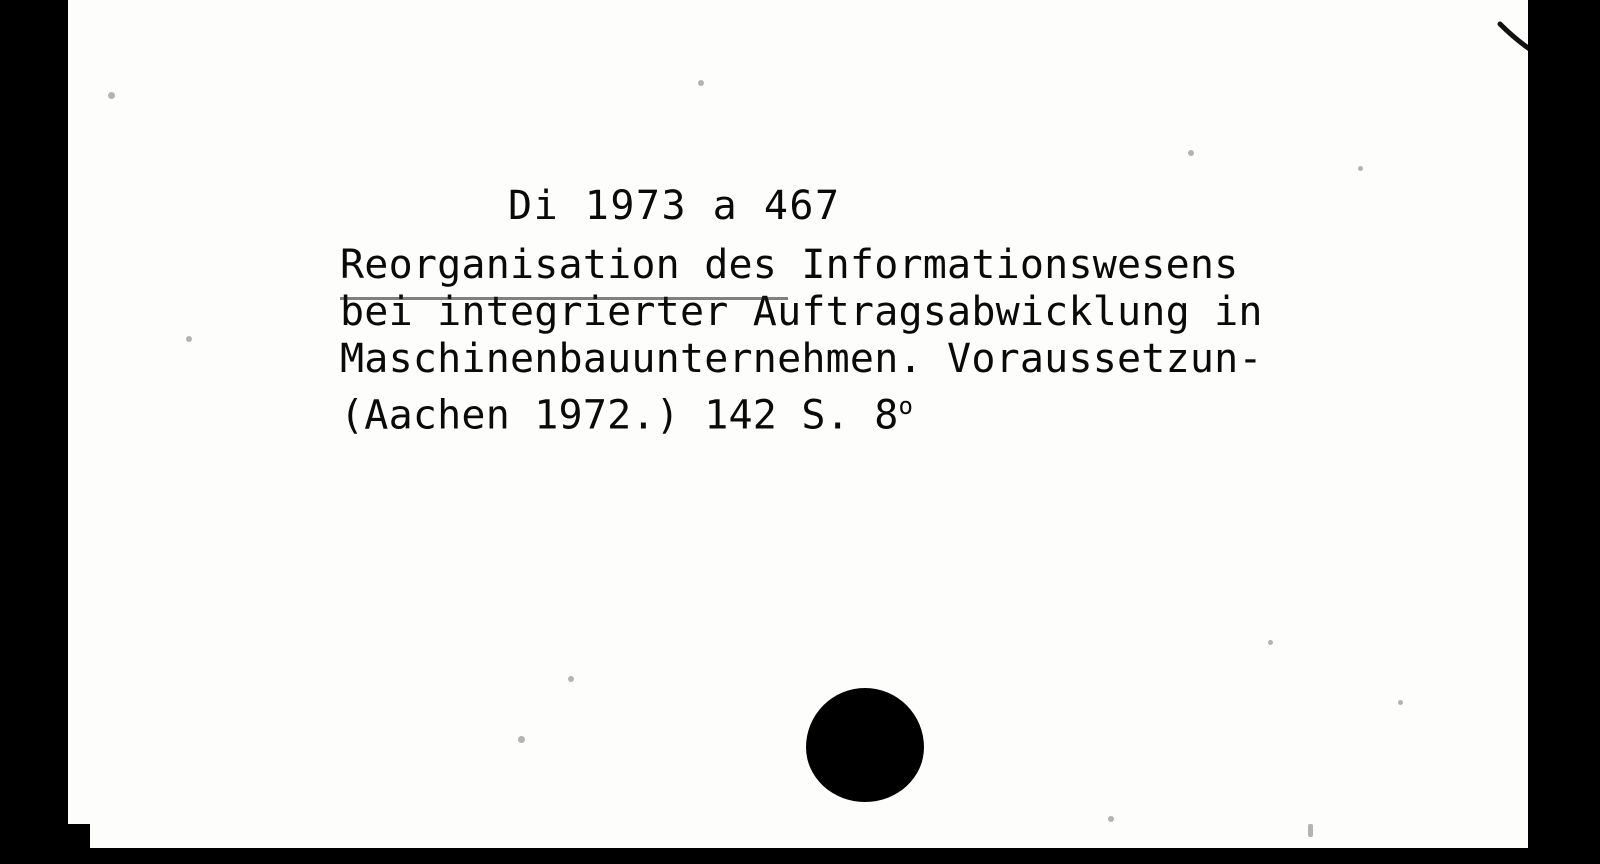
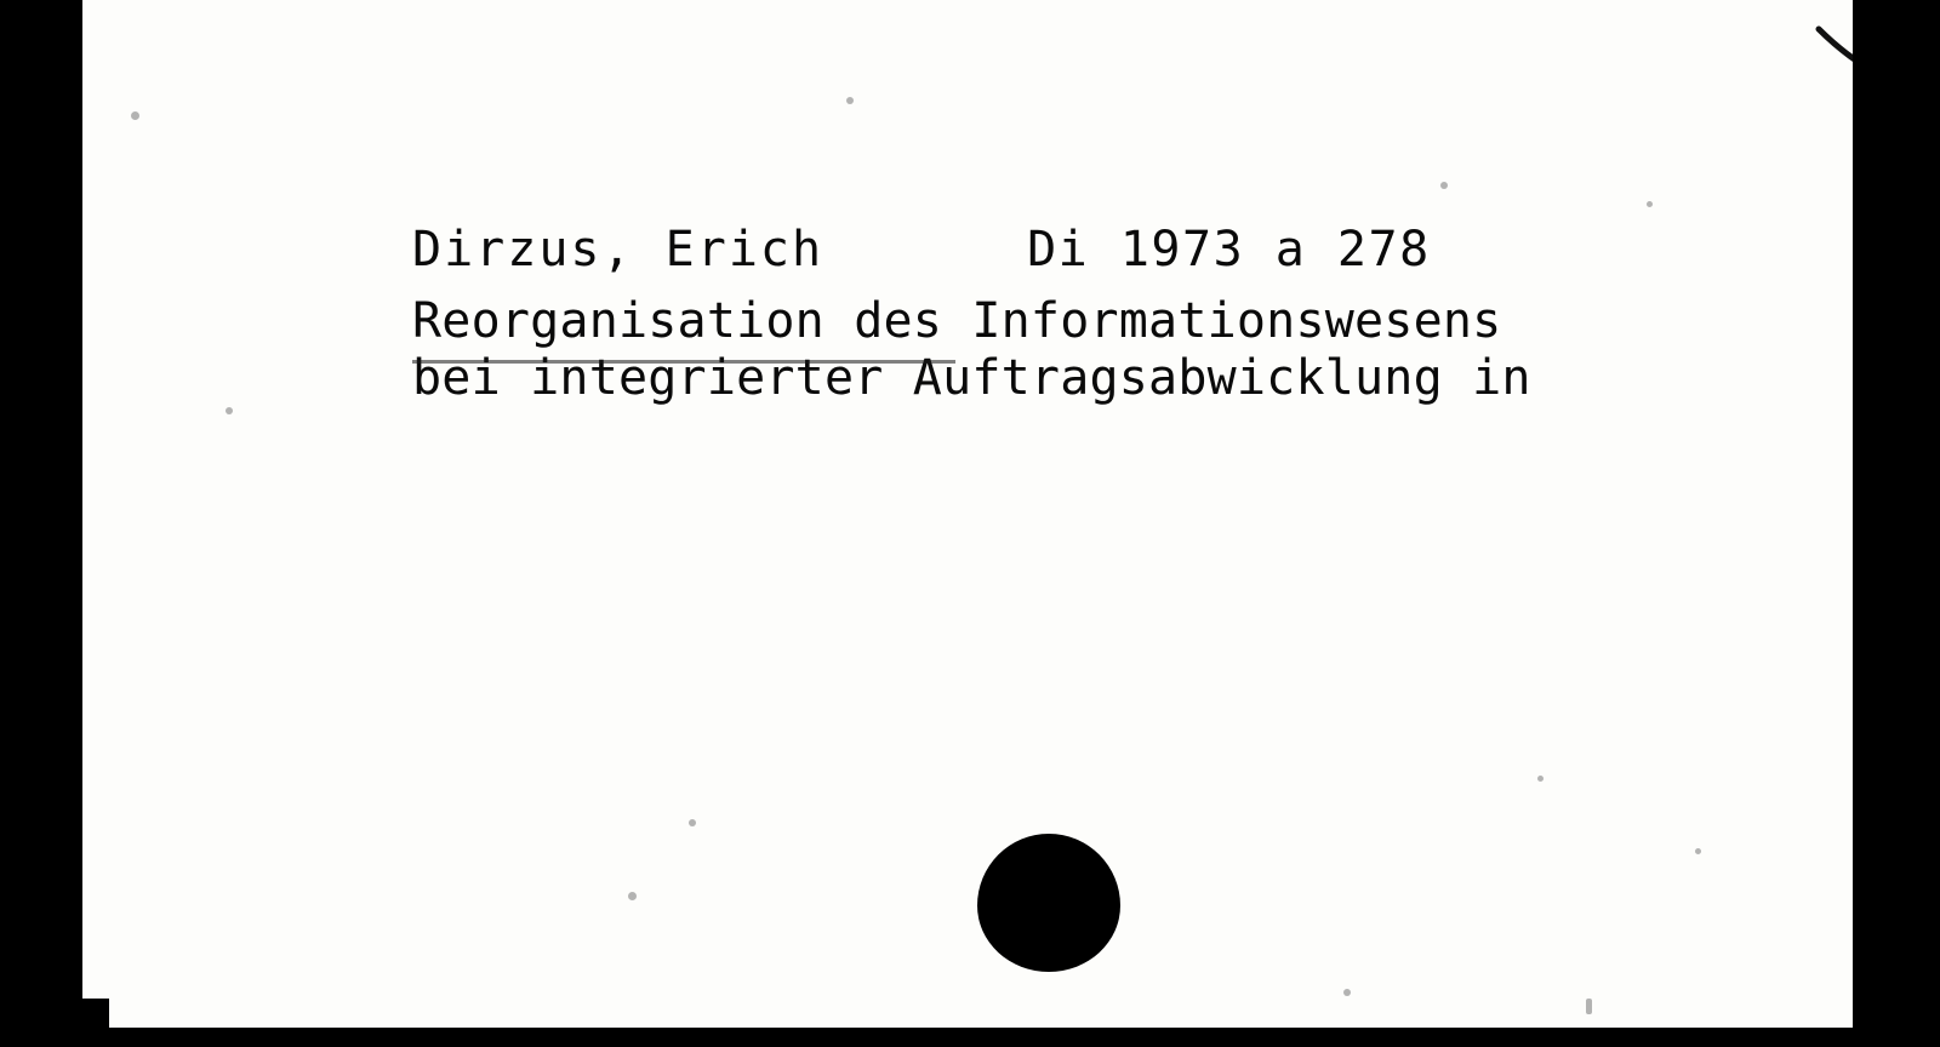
+ Dirzus, Erich
- Di 1973 a 467
+ Di 1973 a 278
  Reorganisation des Informationswesens
  bei integrierter Auftragsabwicklung in
- Maschinenbauunternehmen. Voraussetzun-
- (Aachen 1972.) 142 S. 8o
